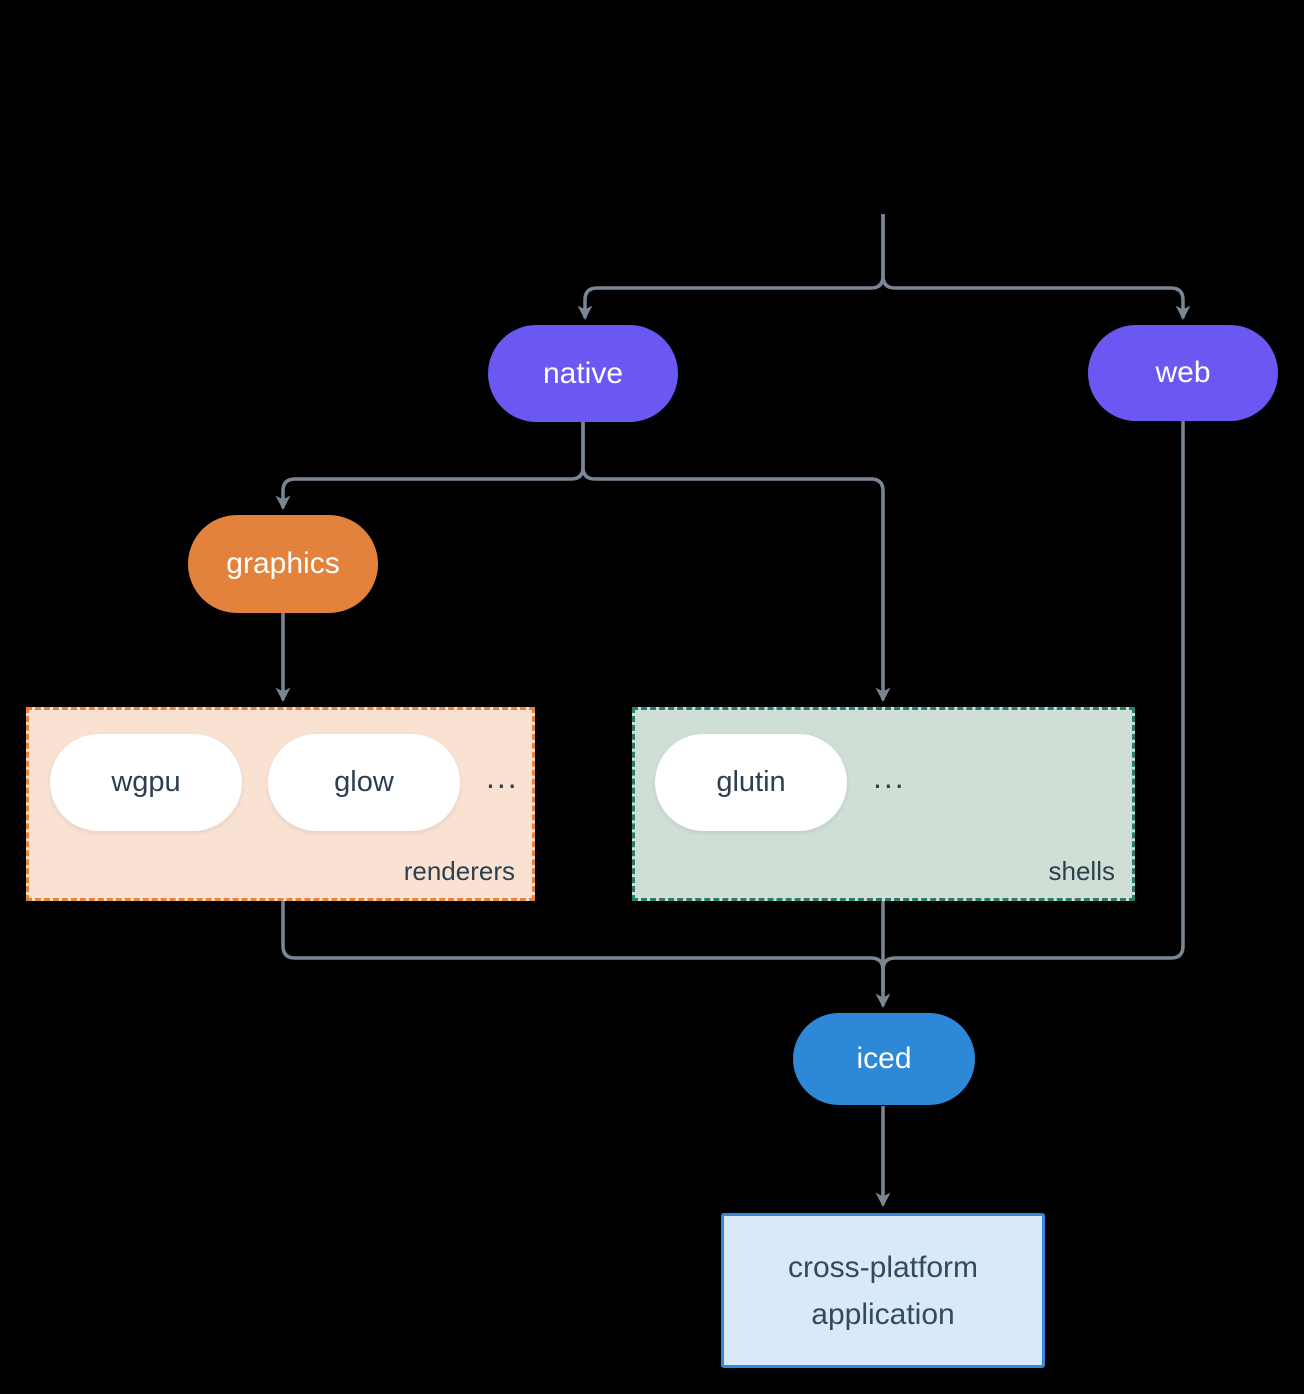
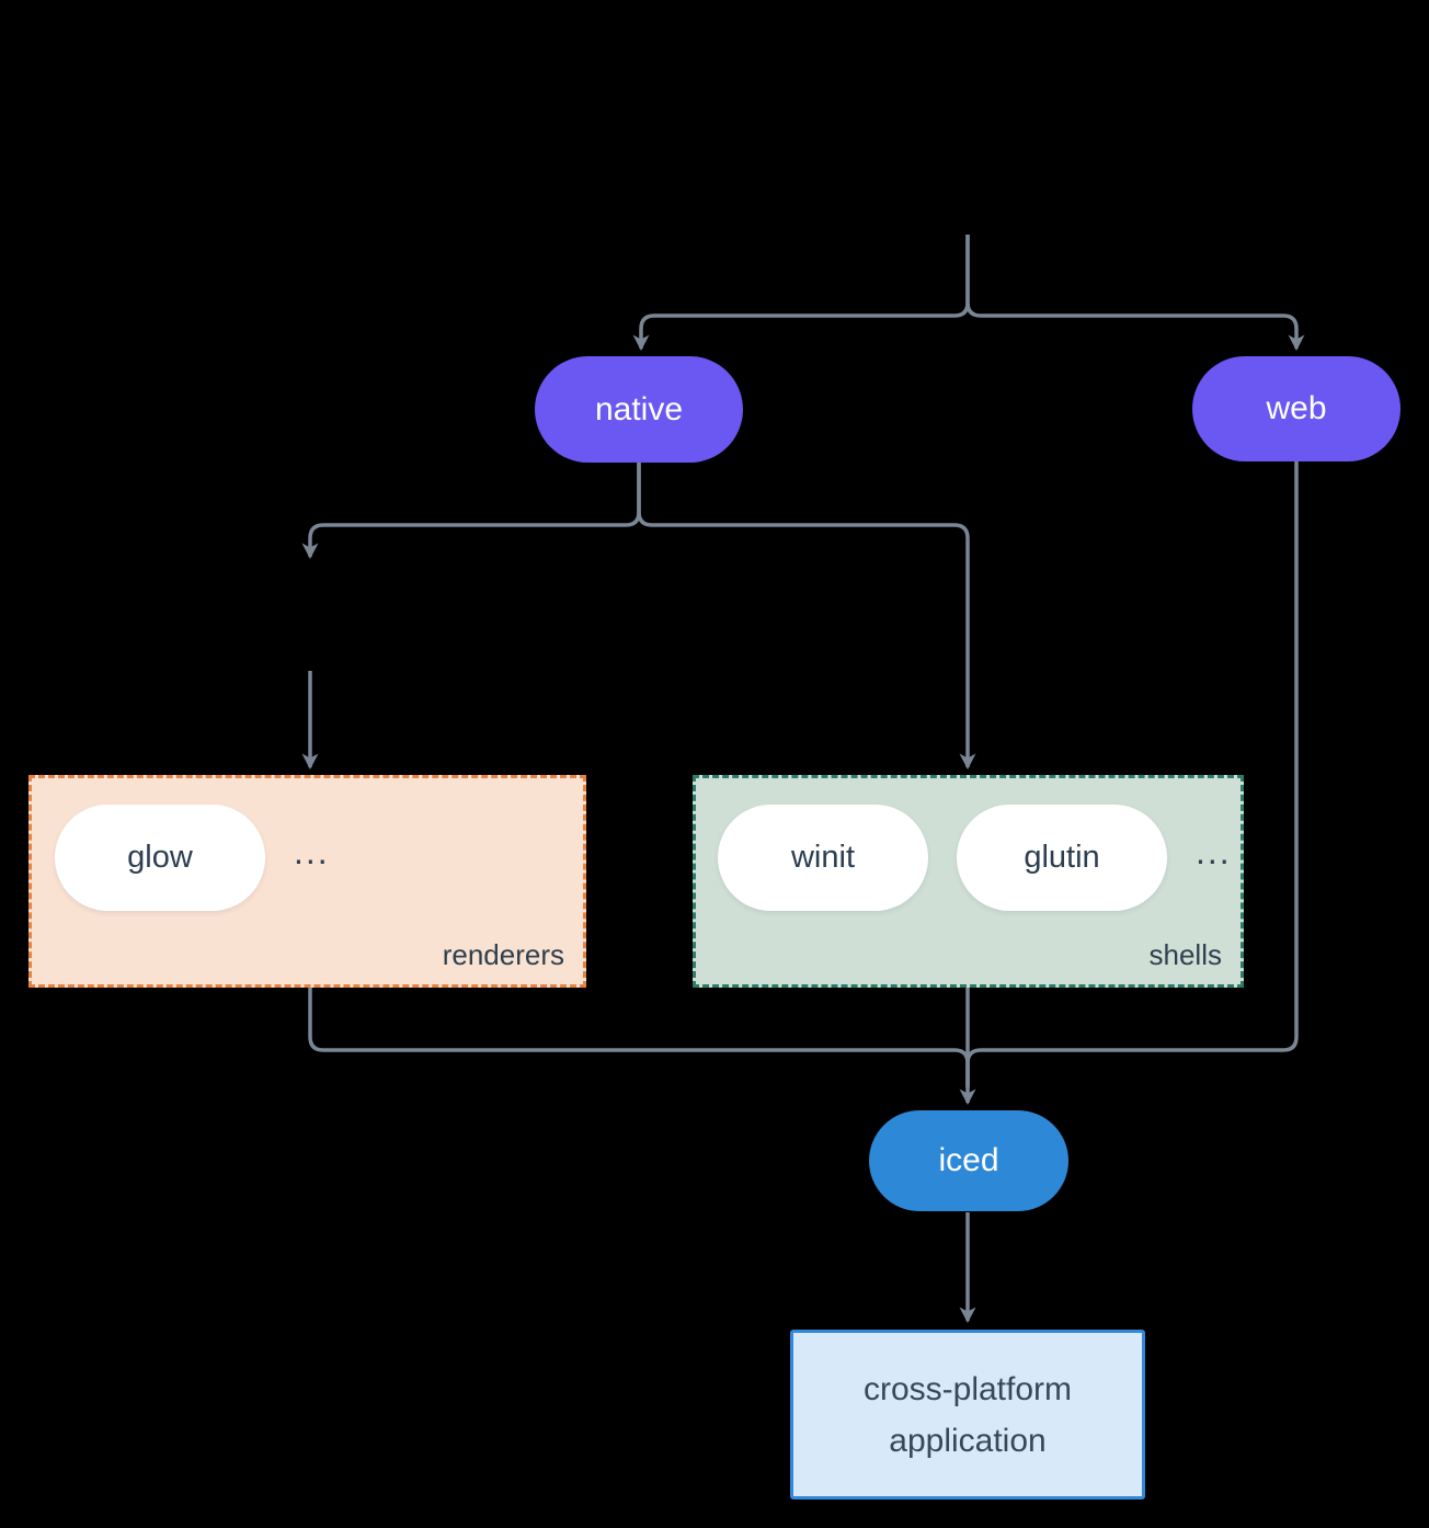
  native
  web
- graphics
- wgpu
  glow
  ...
  renderers
+ winit
  glutin
  ...
  shells
  iced
  cross-platform
  application
